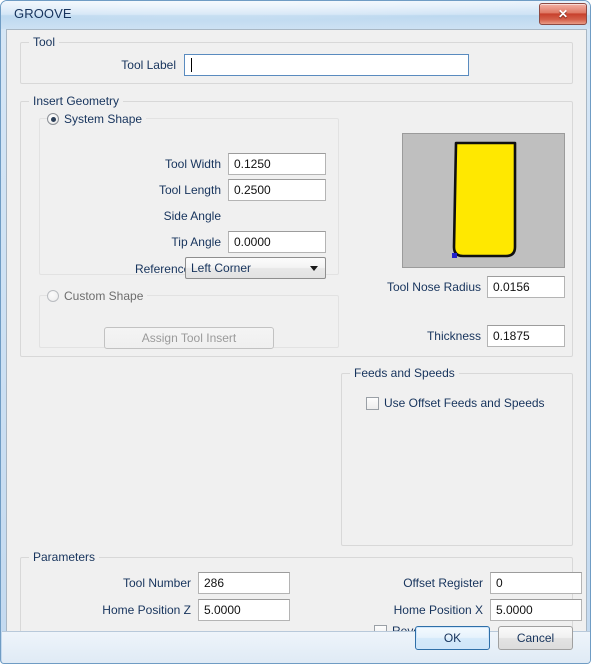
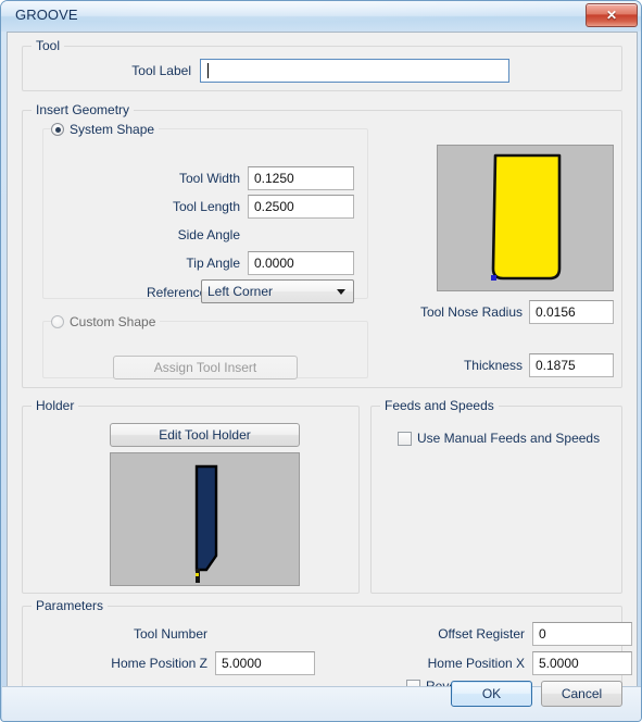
  GROOVE
  ✕
  Tool
  Tool Label
  Insert Geometry
  System Shape
  Tool Width
  0.1250
  Tool Length
  0.2500
  Side Angle
  Tip Angle
  0.0000
  Left Corner
  Custom Shape
  Assign Tool Insert
  Tool Nose Radius
  0.0156
  Thickness
  0.1875
+ Holder
+ Edit Tool Holder
  Feeds and Speeds
- Use Offset Feeds and Speeds
+ Use Manual Feeds and Speeds
  Parameters
  Tool Number
- 286
  Home Position Z
  5.0000
  Offset Register
  0
  Home Position X
  5.0000
  OK
  Cancel
